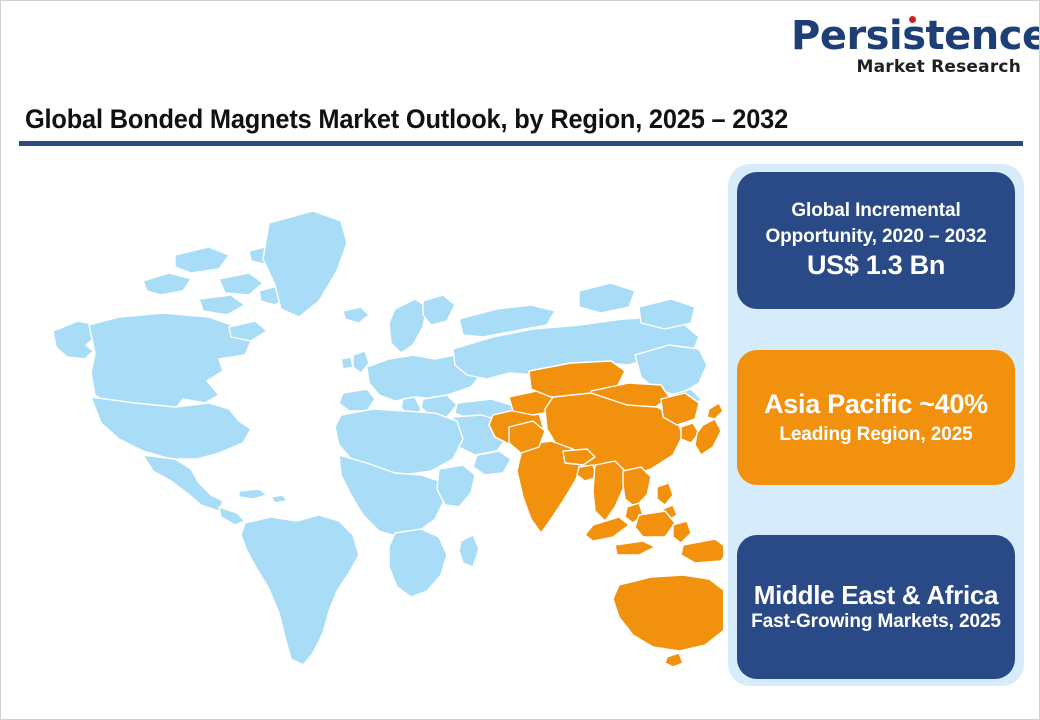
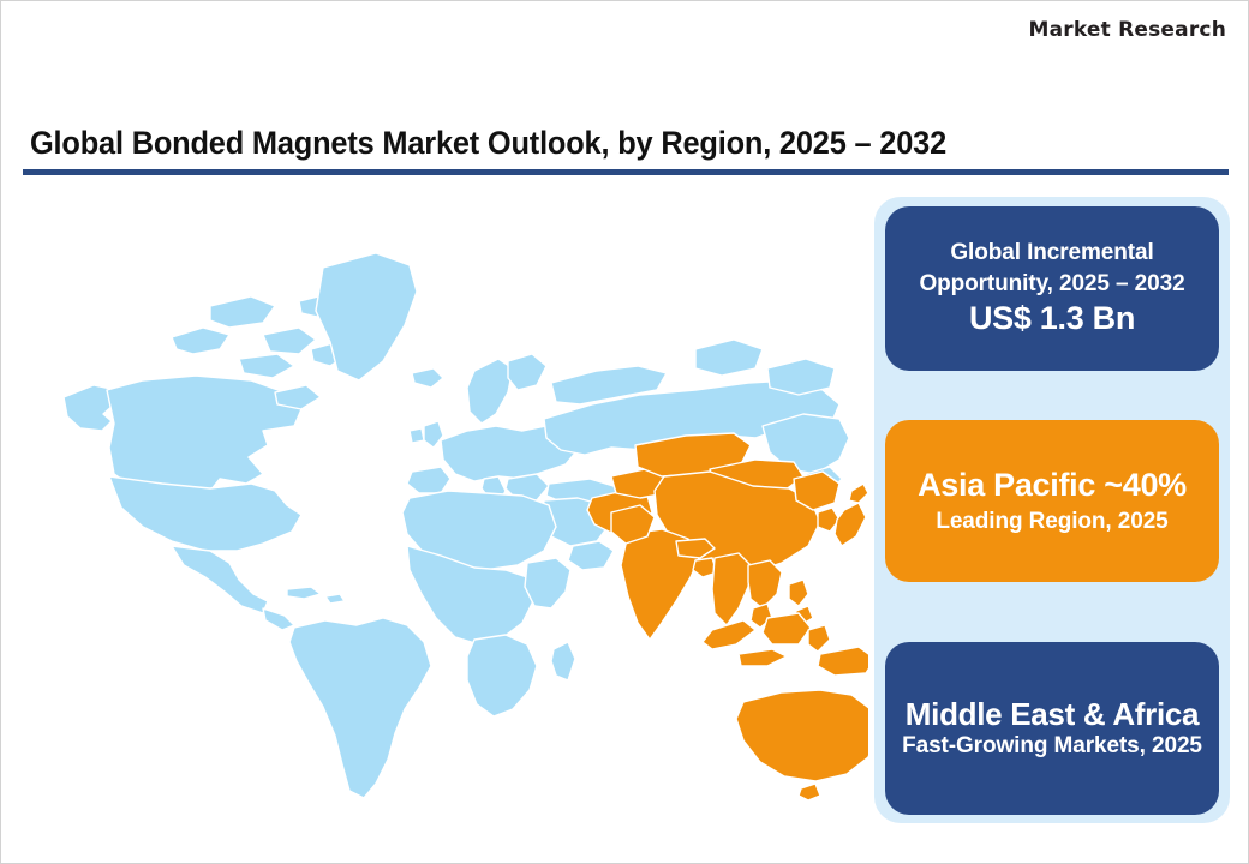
- Persistence
  Market Research
  Global Bonded Magnets Market Outlook, by Region, 2025 – 2032
- Global Incremental Opportunity, 2020 – 2032
+ Global Incremental Opportunity, 2025 – 2032
  US$ 1.3 Bn
  Asia Pacific ~40%
  Leading Region, 2025
  Middle East & Africa
  Fast-Growing Markets, 2025
